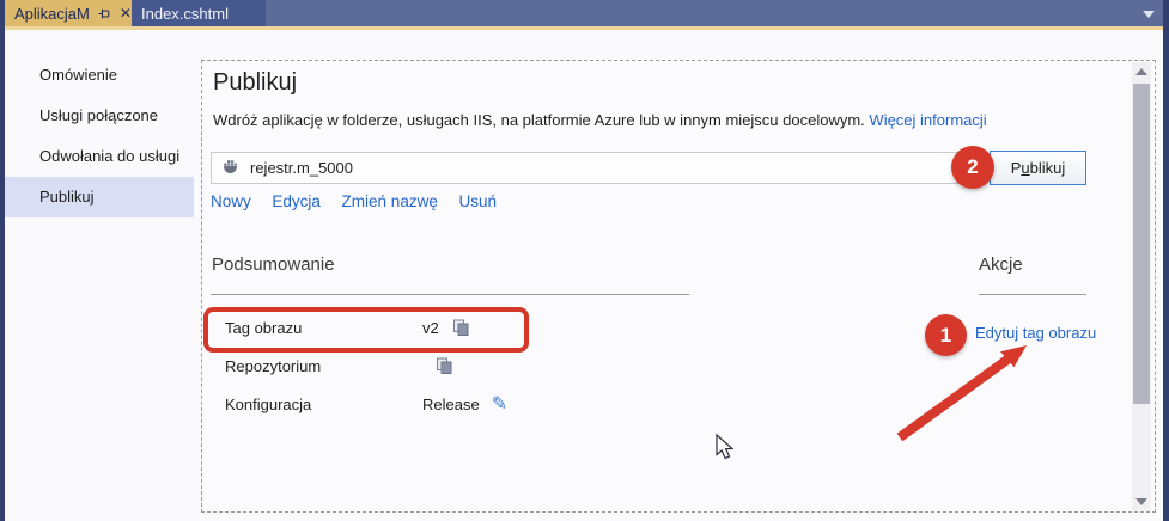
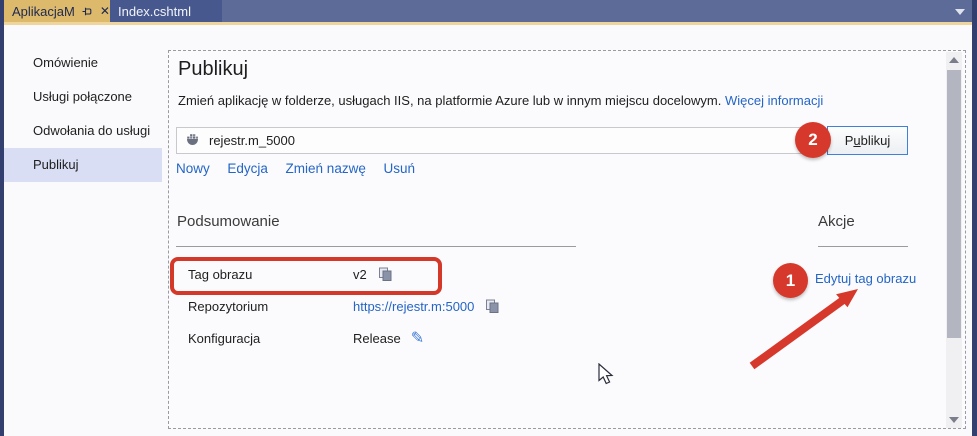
  AplikacjaM
  ✕
  Index.cshtml
  Omówienie
  Usługi połączone
  Odwołania do usługi
  Publikuj
  Publikuj
- Wdróż aplikację w folderze, usługach IIS, na platformie Azure lub w innym miejscu docelowym. Więcej informacji
+ Zmień aplikację w folderze, usługach IIS, na platformie Azure lub w innym miejscu docelowym. Więcej informacji
  rejestr.m_5000
  Publikuj
  Nowy Edycja Zmień nazwę Usuń
  Podsumowanie
  Akcje
  Tag obrazu
  v2
  Repozytorium
+ https://rejestr.m:5000
  Konfiguracja
  Release
  ✎
  Edytuj tag obrazu
  1
  2
